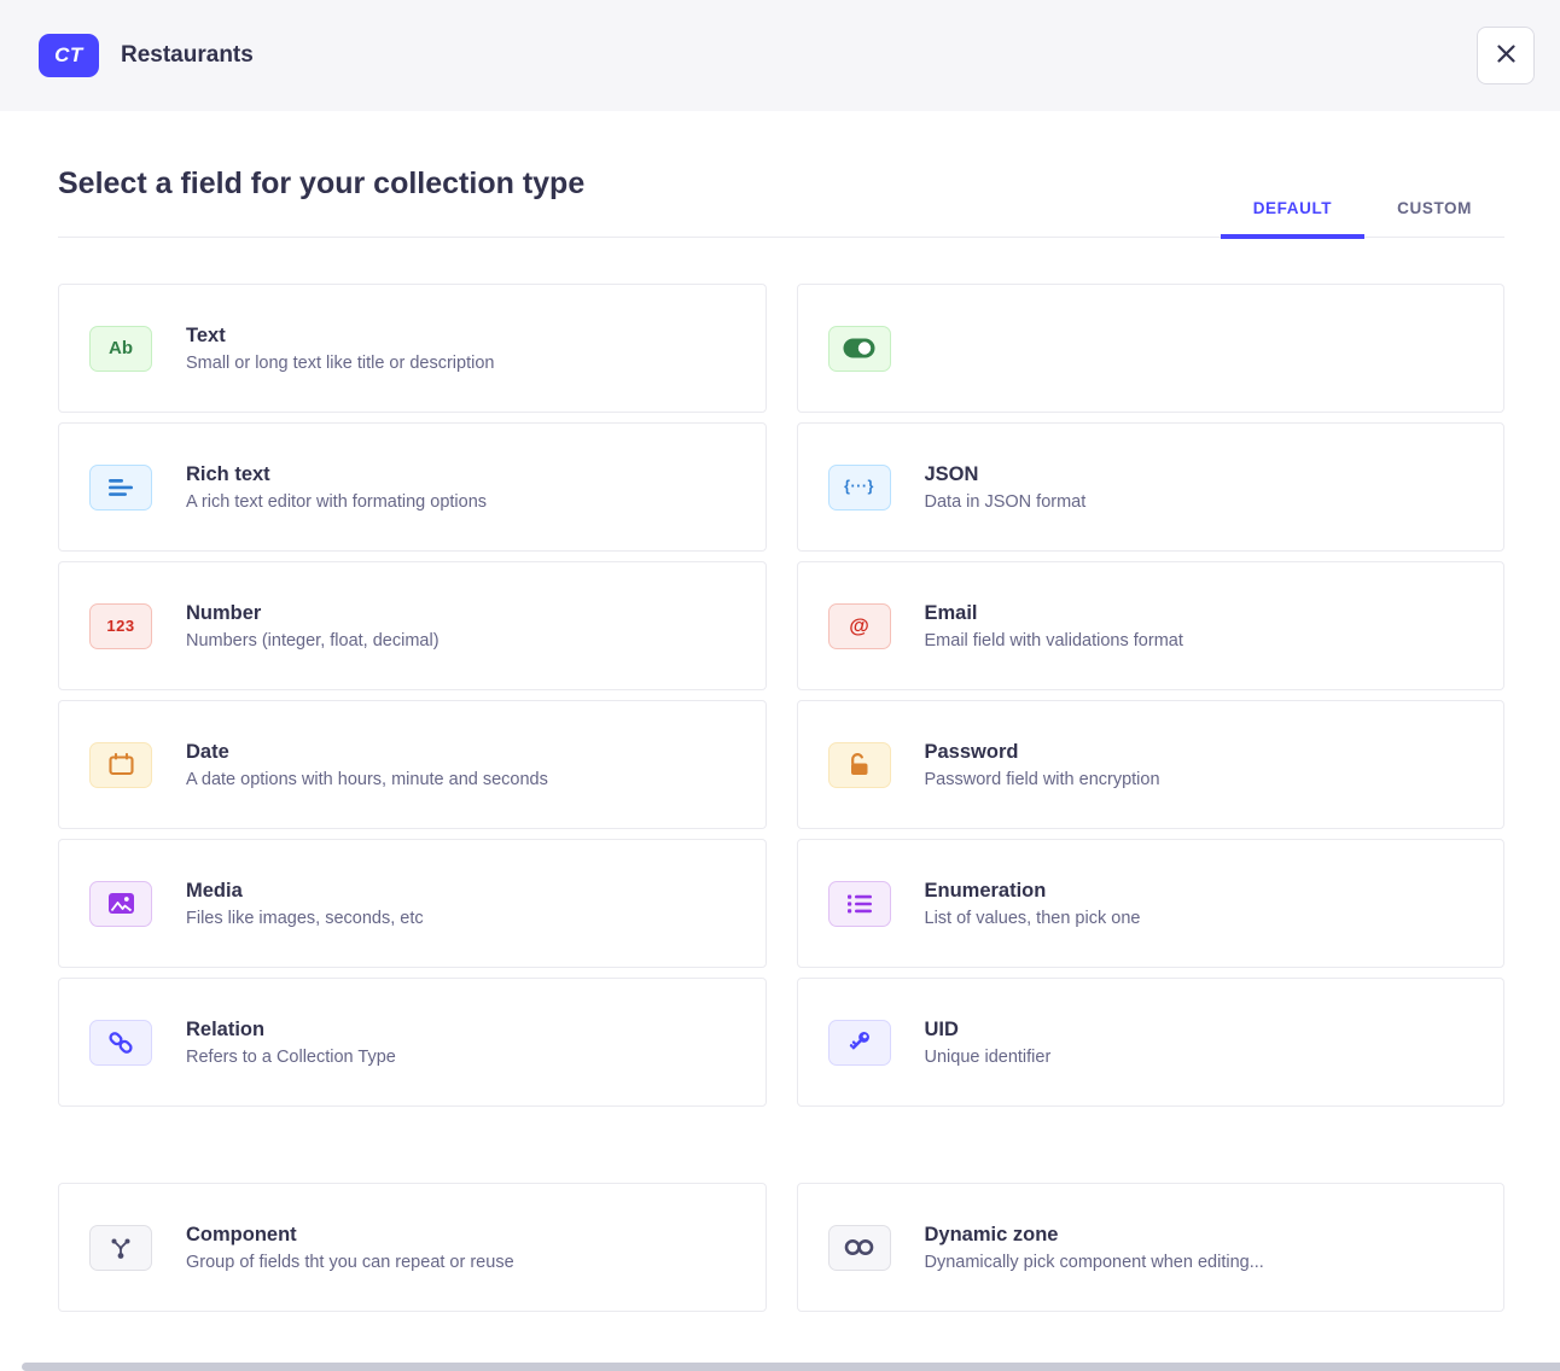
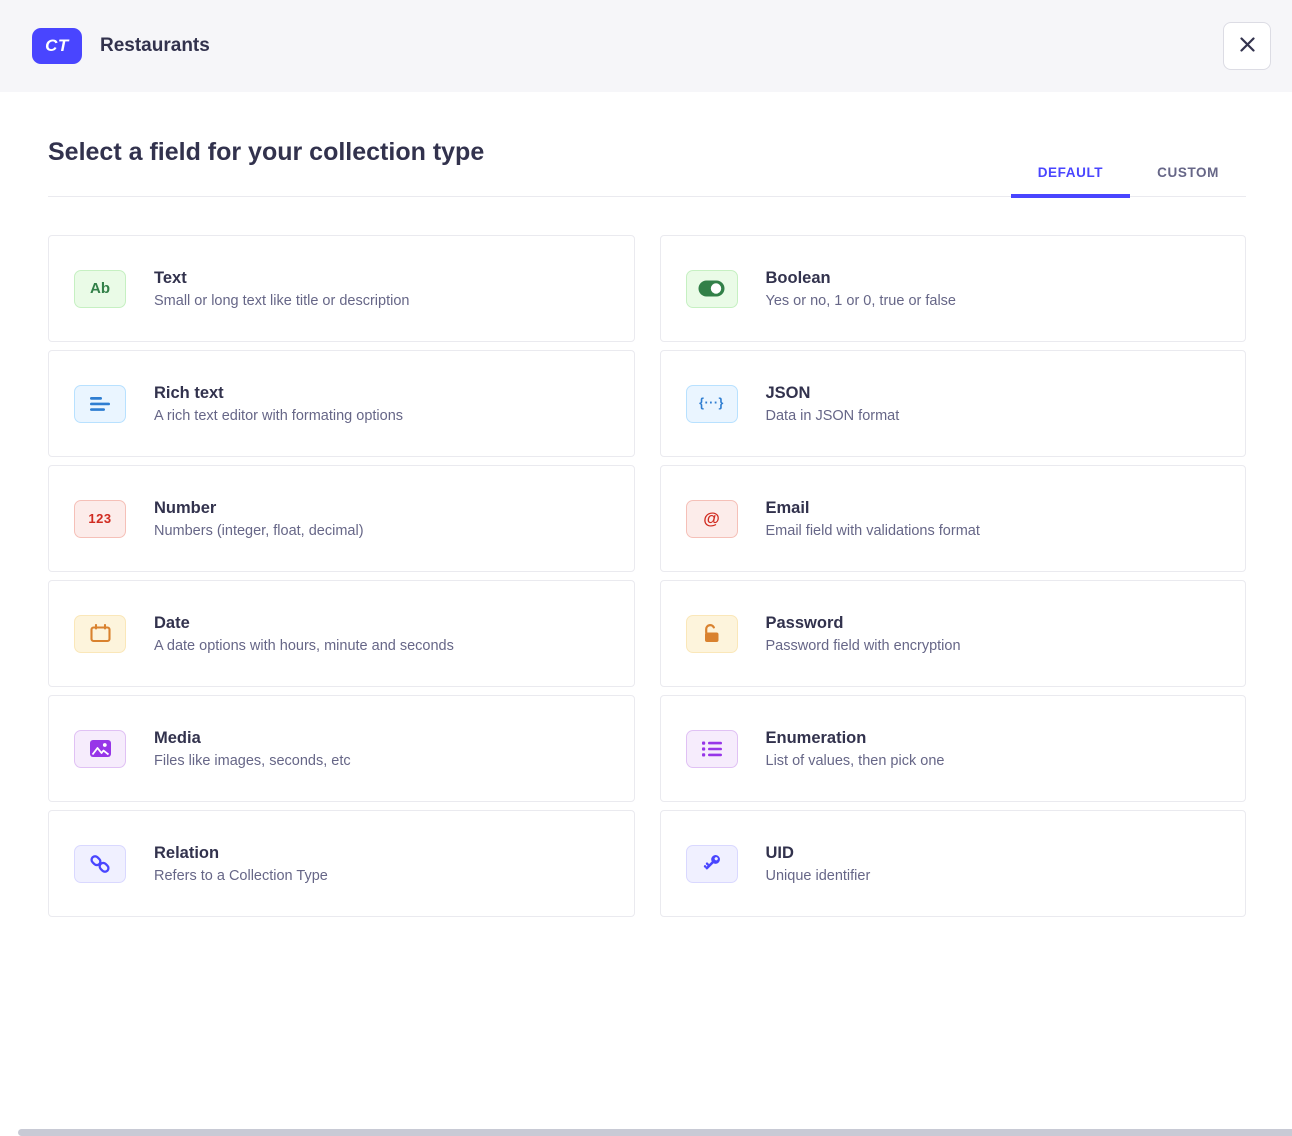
  CT
  Restaurants
  Select a field for your collection type
  DEFAULT
  CUSTOM
  Ab
  Text
  Small or long text like title or description
+ Boolean
+ Yes or no, 1 or 0, true or false
  Rich text
  A rich text editor with formating options
  {···}
  JSON
  Data in JSON format
  123
  Number
  Numbers (integer, float, decimal)
  @
  Email
  Email field with validations format
  Date
  A date options with hours, minute and seconds
  Password
  Password field with encryption
  Media
  Files like images, seconds, etc
  Enumeration
  List of values, then pick one
  Relation
  Refers to a Collection Type
  UID
  Unique identifier
- Component
- Group of fields tht you can repeat or reuse
- Dynamic zone
- Dynamically pick component when editing...
